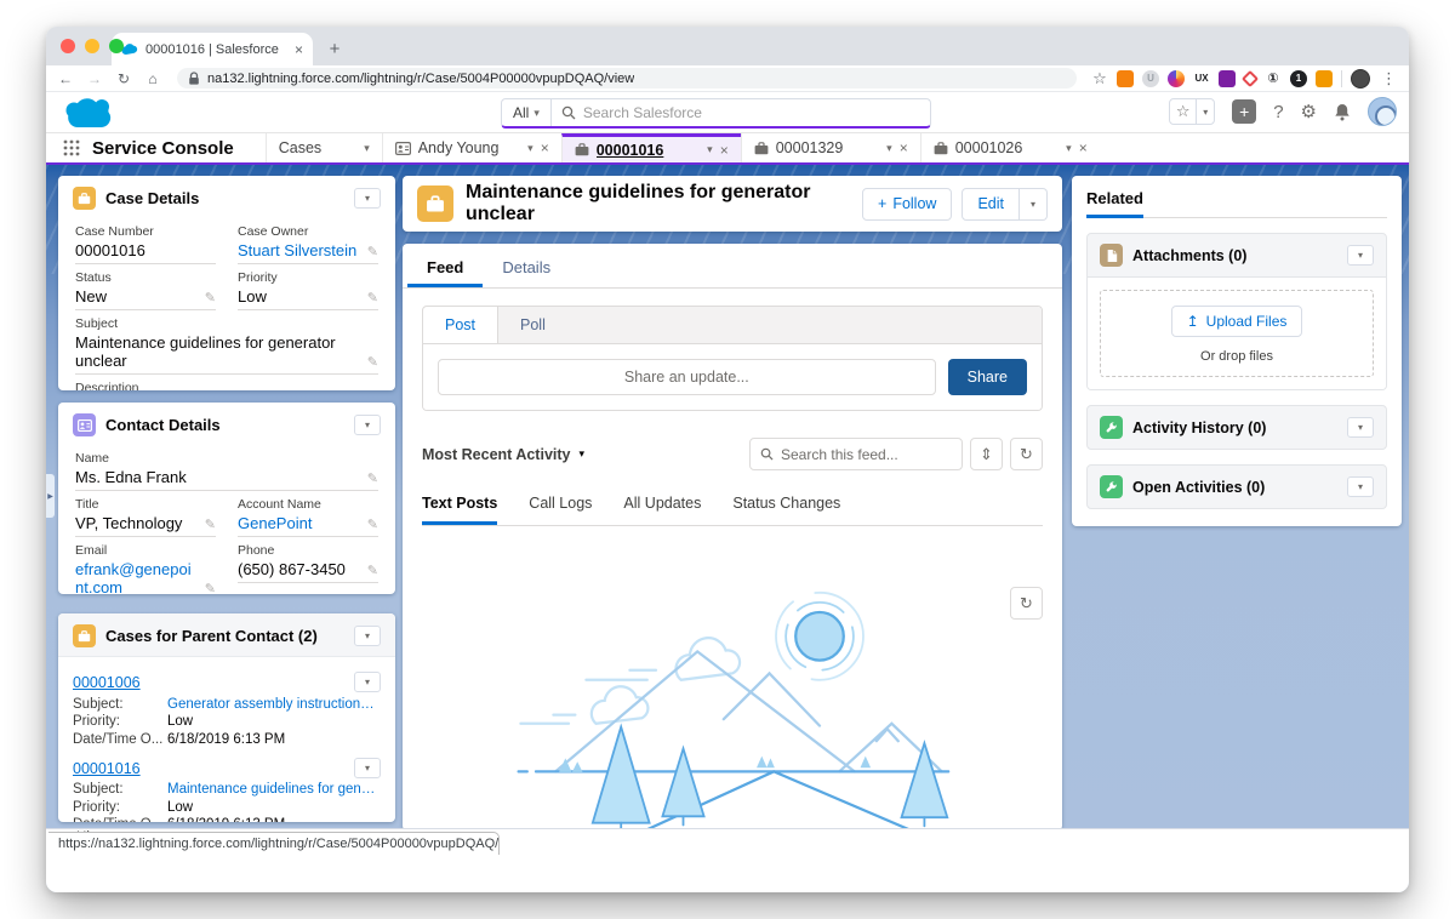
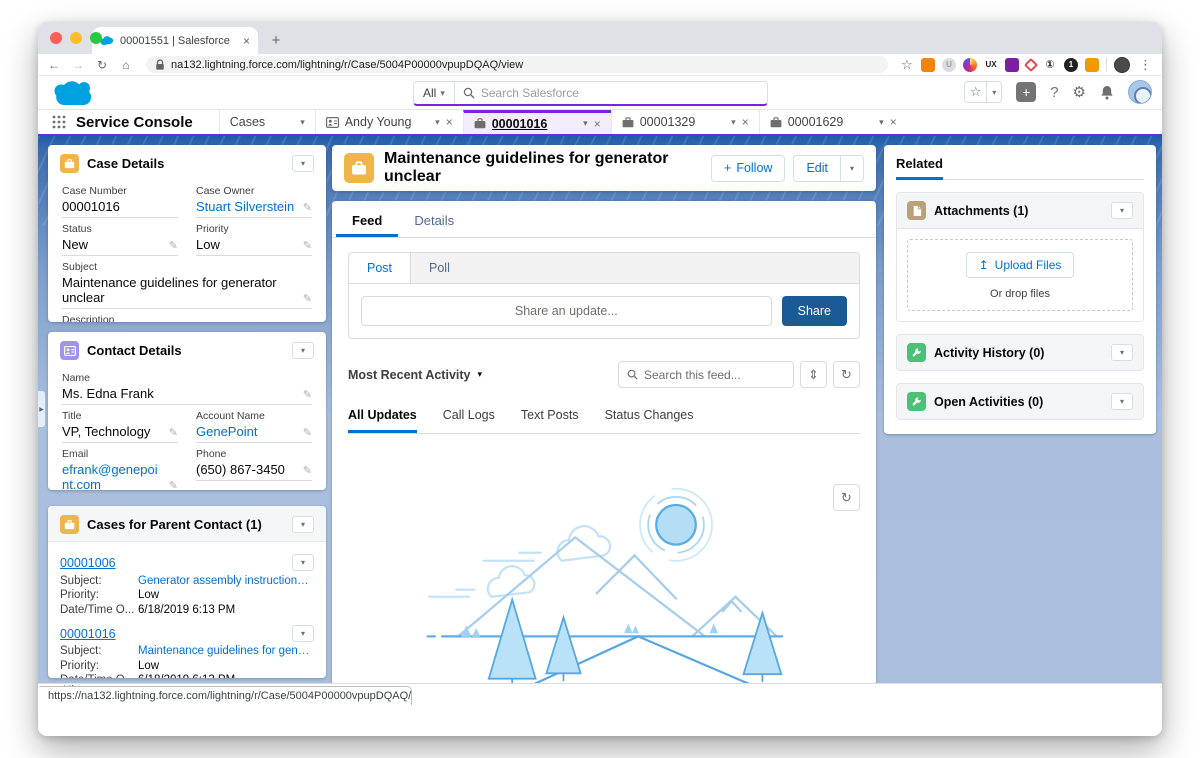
- 00001016 | Salesforce
+ 00001551 | Salesforce
  ×
  +
  ←
  →
  ↻
  ⌂
  na132.lightning.force.com/lightning/r/Case/5004P00000vpupDQAQ/view
  ☆
  U
  UX
  ①
  1
  ⋮
  All
  ▾
  Search Salesforce
  ☆
  ▾
  +
  ?
  ⚙
  Service Console
  Cases
  ▾
  Andy Young
  ▾
  ×
  00001016
  ▾
  ×
  00001329
  ▾
  ×
- 00001026
+ 00001629
  ▾
  ×
  Case Details
  ▾
  Case Number
  00001016
  Case Owner
  Stuart Silverstein
  ✎
  Status
  New
  ✎
  Priority
  Low
  ✎
  Subject
  Maintenance guidelines for generator unclear
  ✎
  Description
  Contact Details
  ▾
  Name
  Ms. Edna Frank
  ✎
  Title
  VP, Technology
  ✎
  Account Name
  GenePoint
  ✎
  Email
  efrank@genepoint.com
  ✎
  Phone
  (650) 867-3450
  ✎
- Cases for Parent Contact (2)
+ Cases for Parent Contact (1)
  ▾
  00001006
  ▾
  Subject:
  Generator assembly instructions u
  Priority:
  Low
  Date/Time O...
  6/18/2019 6:13 PM
  00001016
  ▾
  Subject:
  Maintenance guidelines for genera
  Priority:
  Low
  Maintenance guidelines for generator unclear
  +
  Follow
  Edit
  ▾
  Feed
  Details
  Post
  Poll
  Share an update...
  Share
  Most Recent Activity
  ▾
  Search this feed...
  ⇕
  ↻
- Text Posts
+ All Updates
  Call Logs
- All Updates
+ Text Posts
  Status Changes
  ↻
  Related
- Attachments (0)
+ Attachments (1)
  ▾
  ↥
  Upload Files
  Or drop files
  Activity History (0)
  ▾
  Open Activities (0)
  ▾
  https://na132.lightning.force.com/lightning/r/Case/5004P00000vpupDQAQ/
